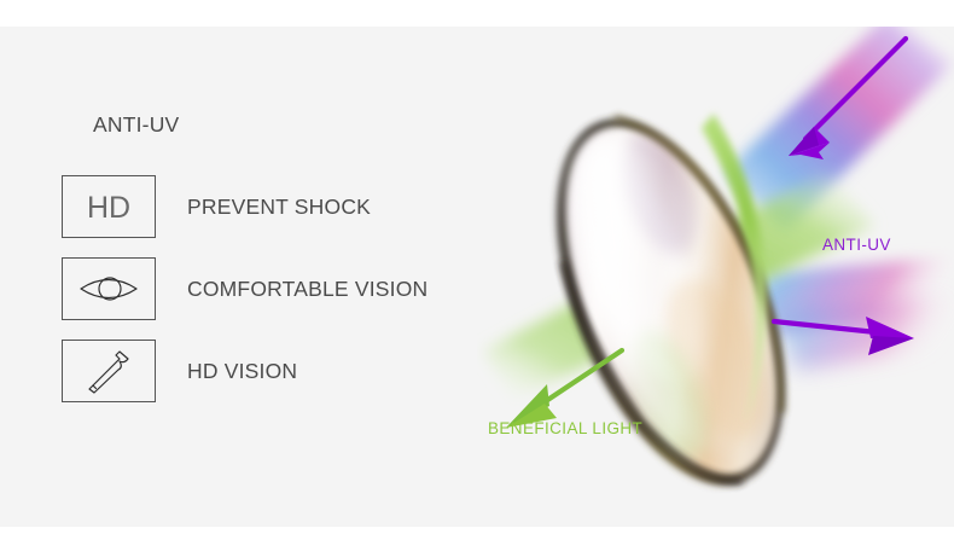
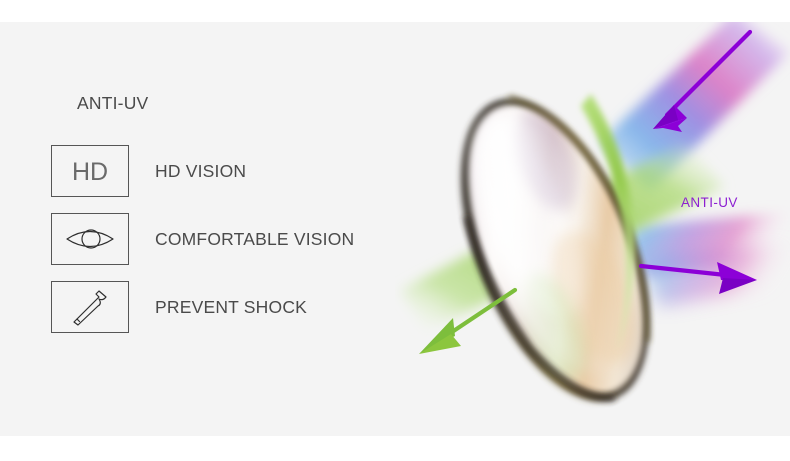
  ANTI-UV
  HD
- PREVENT SHOCK
+ HD VISION
  COMFORTABLE VISION
- HD VISION
+ PREVENT SHOCK
  ANTI-UV
- BENEFICIAL LIGHT
